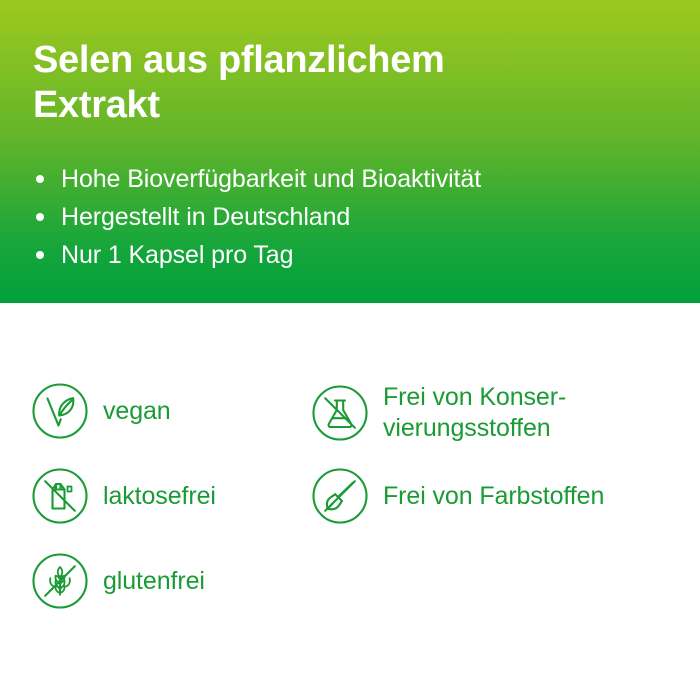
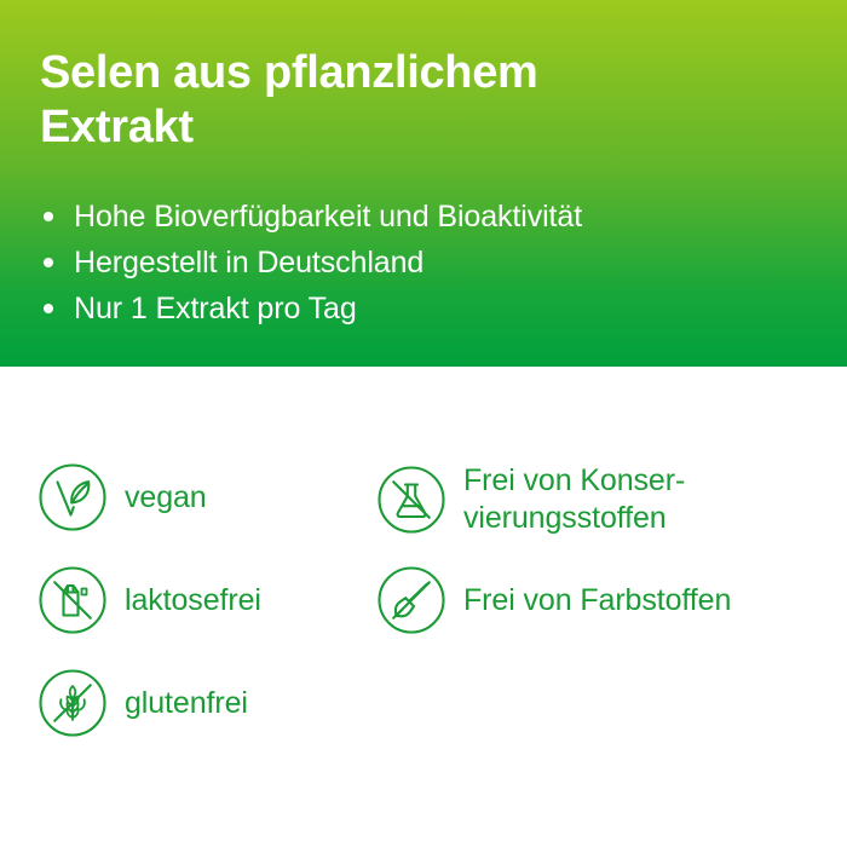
  Selen aus pflanzlichem
  Extrakt
  Hohe Bioverfügbarkeit und Bioaktivität
  Hergestellt in Deutschland
- Nur 1 Kapsel pro Tag
+ Nur 1 Extrakt pro Tag
  vegan
  laktosefrei
  glutenfrei
  Frei von Konser-
  vierungsstoffen
  Frei von Farbstoffen
